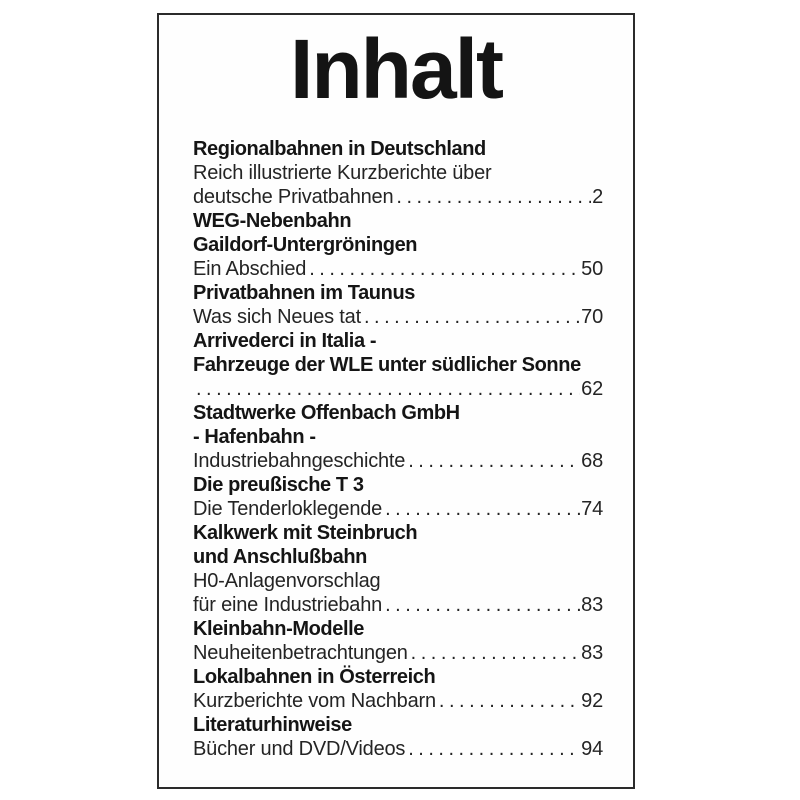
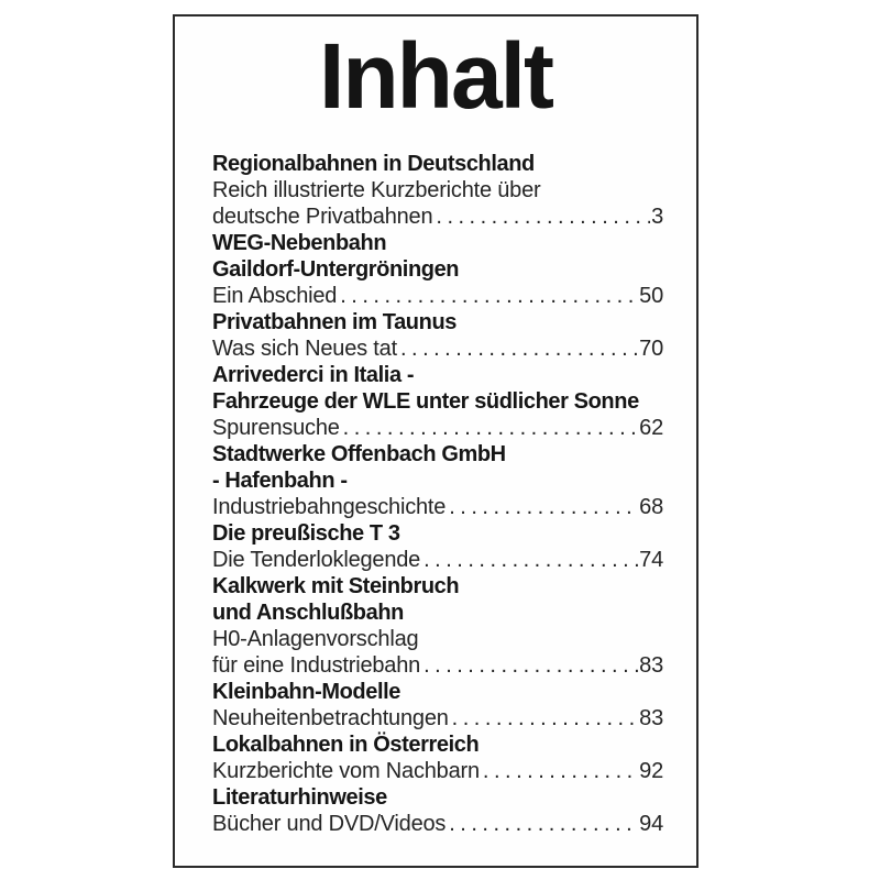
  Inhalt
  Regionalbahnen in Deutschland
  Reich illustrierte Kurzberichte über
  deutsche Privatbahnen
- 2
+ 3
  WEG-Nebenbahn
  Gaildorf-Untergröningen
  Ein Abschied
  50
  Privatbahnen im Taunus
  Was sich Neues tat
  70
  Arrivederci in Italia -
  Fahrzeuge der WLE unter südlicher Sonne
+ Spurensuche
  62
  Stadtwerke Offenbach GmbH
  - Hafenbahn -
  Industriebahngeschichte
  68
  Die preußische T 3
  Die Tenderloklegende
  74
  Kalkwerk mit Steinbruch
  und Anschlußbahn
  H0-Anlagenvorschlag
  für eine Industriebahn
  83
  Kleinbahn-Modelle
  Neuheitenbetrachtungen
  83
  Lokalbahnen in Österreich
  Kurzberichte vom Nachbarn
  92
  Literaturhinweise
  Bücher und DVD/Videos
  94
